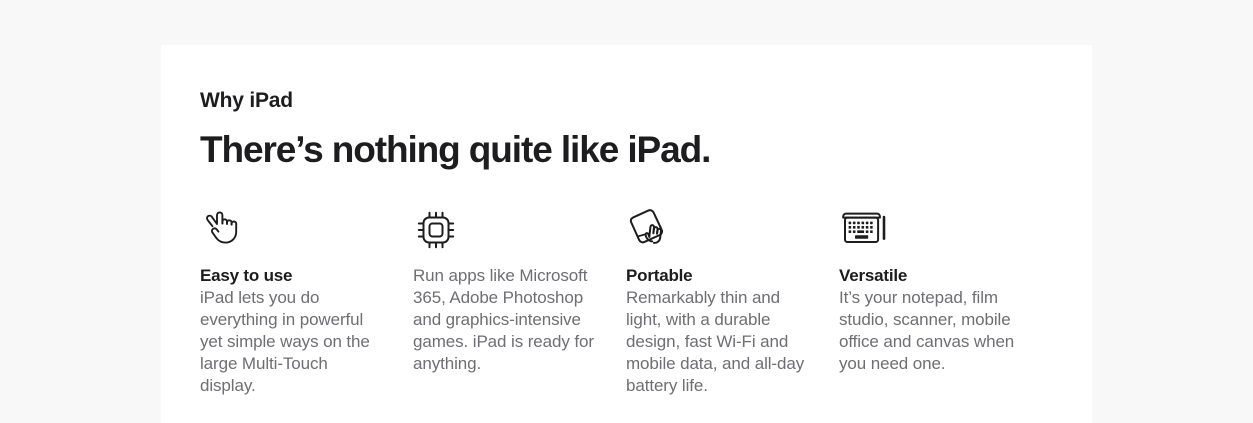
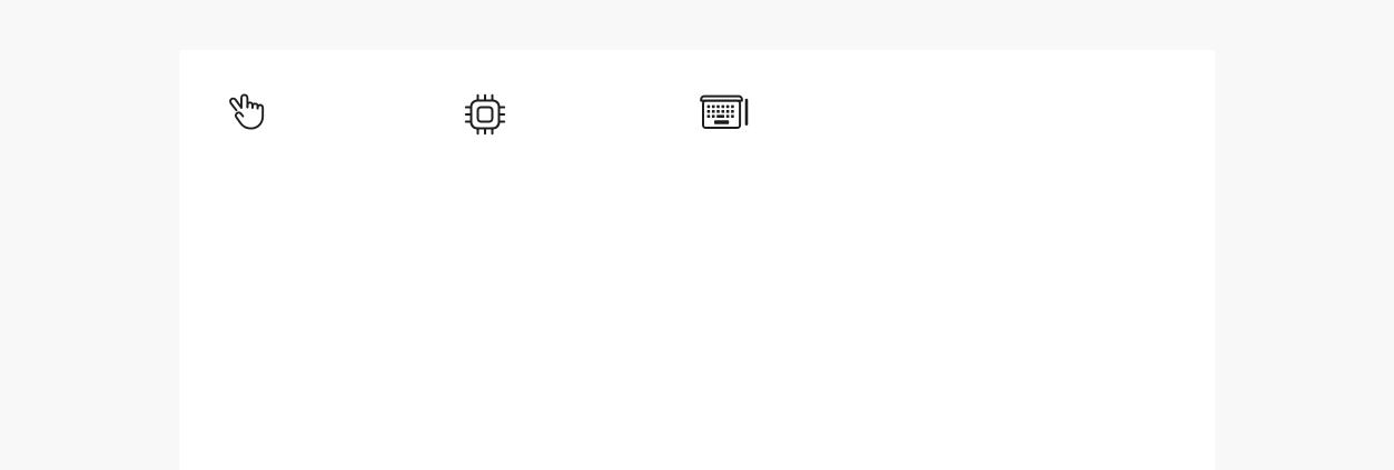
- Why iPad
- There’s nothing quite like iPad.
- Easy to use
- iPad lets you do everything in powerful yet simple ways on the large Multi-Touch display.
- Run apps like Microsoft 365, Adobe Photoshop and graphics-intensive games. iPad is ready for anything.
- Portable
- Remarkably thin and light, with a durable design, fast Wi-Fi and mobile data, and all-day battery life.
- Versatile
- It’s your notepad, film studio, scanner, mobile office and canvas when you need one.
